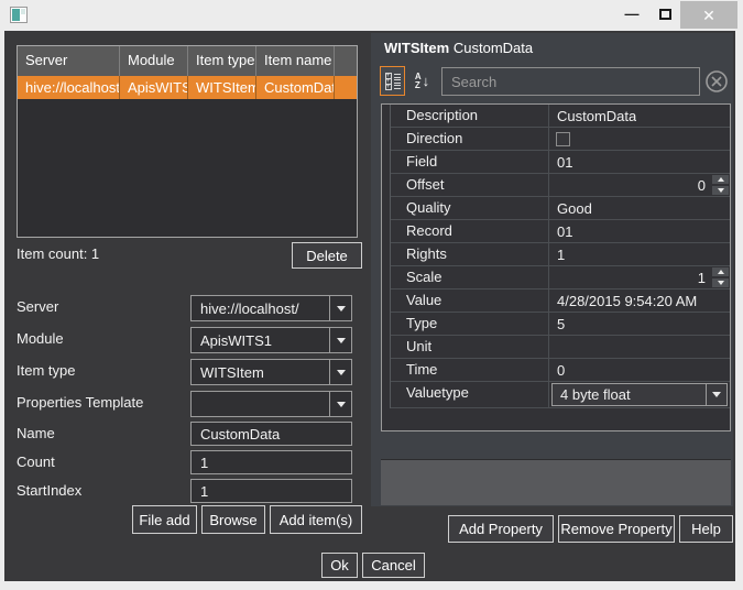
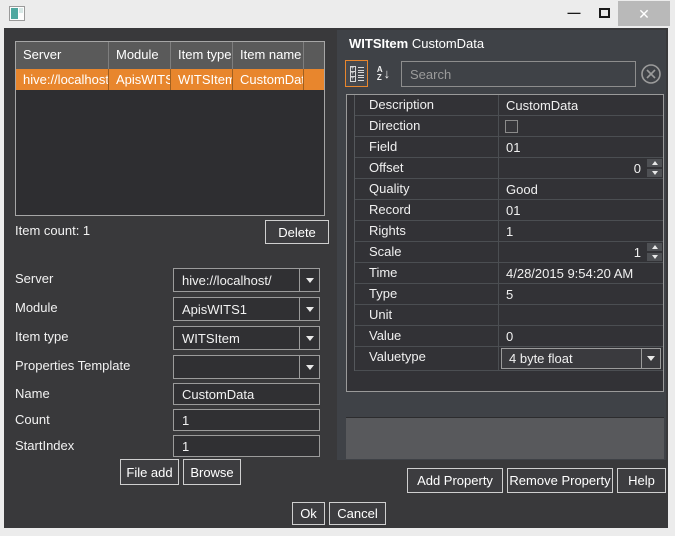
  —
  ✕
  Server
  Module
  Item type
  Item name
  hive://localhost
  ApisWITS
  WITSItem
  CustomDat
  Item count: 1
  Delete
  Server
  hive://localhost/
  Module
  ApisWITS1
  Item type
  WITSItem
  Properties Template
  Name
  CustomData
  Count
  1
  StartIndex
  1
  File add
  Browse
- Add item(s)
  Ok
  Cancel
  WITSItem CustomData
  A
  Z
  ↓
  Search
  Description
  CustomData
  Direction
  Field
  01
  Offset
  0
  Quality
  Good
  Record
  01
  Rights
  1
  Scale
  1
- Value
+ Time
  4/28/2015 9:54:20 AM
  Type
  5
  Unit
- Time
+ Value
  0
  Valuetype
  4 byte float
  Add Property
  Remove Property
  Help
